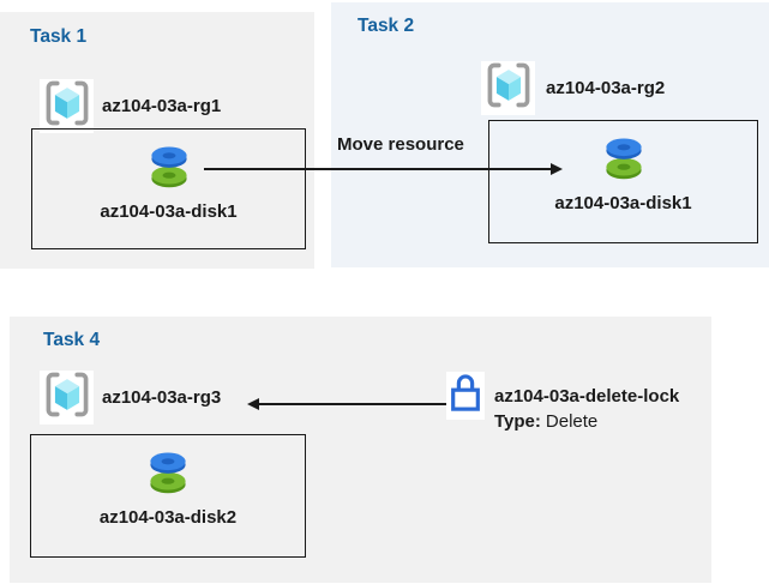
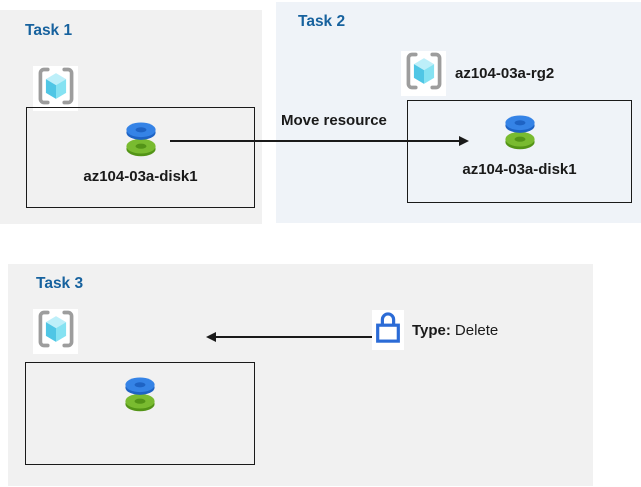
  Task 1
- az104-03a-rg1
  az104-03a-disk1
  Task 2
  az104-03a-rg2
  az104-03a-disk1
  Move resource
- Task 4
+ Task 3
- az104-03a-rg3
- az104-03a-disk2
- az104-03a-delete-lock
  Type: Delete
